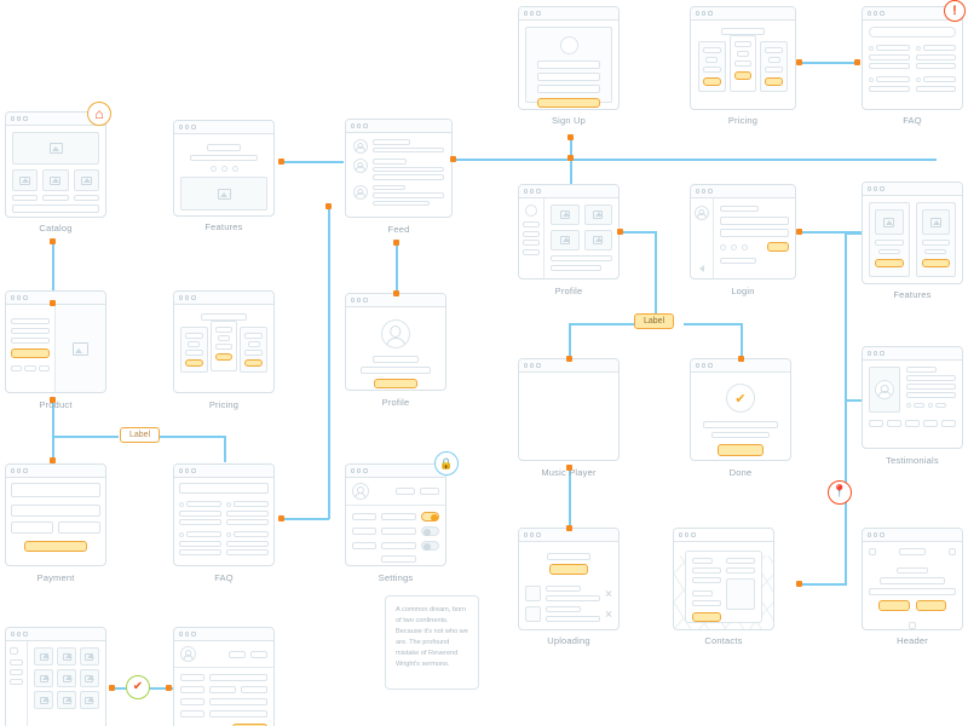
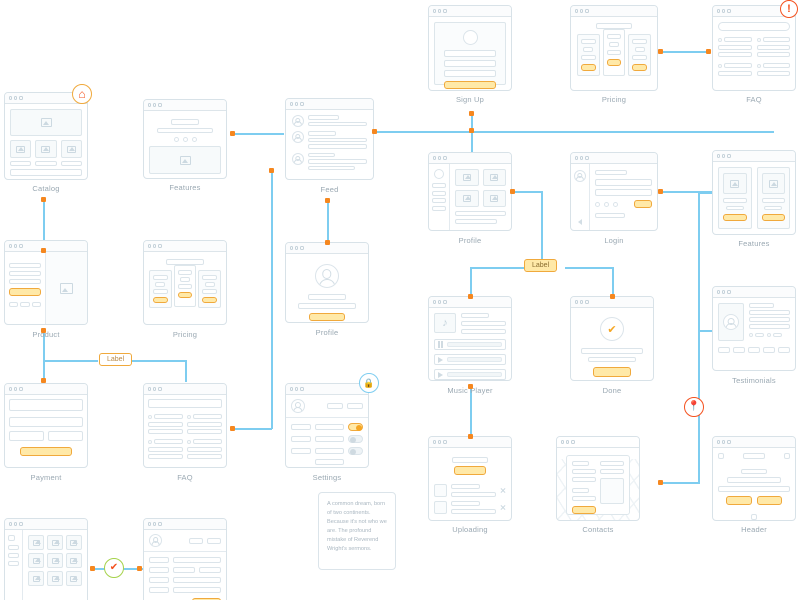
  Catalog
  ⌂
  Features
  Feed
  Sign Up
  Pricing
  FAQ
  !
  Product
  Pricing
  Profile
  Profile
  Login
  Features
  Payment
  FAQ
  Settings
  🔒
+ ♪
  Music Player
  ✔
  Done
  Testimonials
  Uploading
  Contacts
  Header
  📍
  ✔
